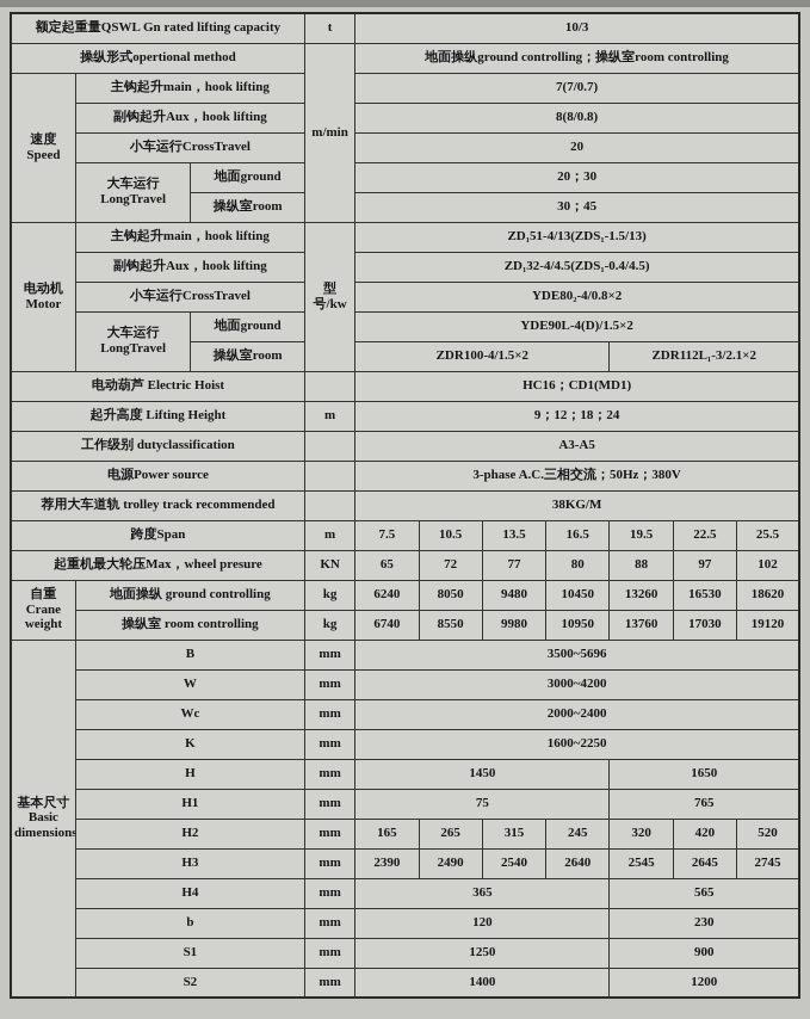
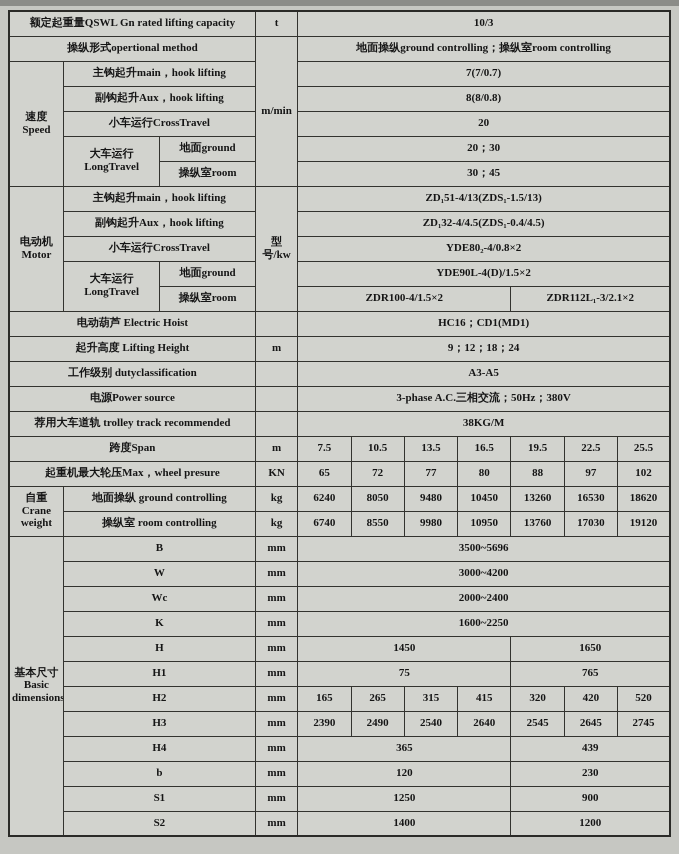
  额定起重量QSWL Gn rated lifting capacity	t	10/3
  操纵形式opertional method	m/min	地面操纵ground controlling；操纵室room controlling
  速度 Speed	主钩起升main，hook lifting	7(7/0.7)
  副钩起升Aux，hook lifting	8(8/0.8)
  小车运行CrossTravel	20
  大车运行 LongTravel	地面ground	20；30
  操纵室room	30；45
  电动机 Motor	主钩起升main，hook lifting	型号/kw	ZD₁51-4/13(ZDS₁-1.5/13)
  副钩起升Aux，hook lifting	ZD₁32-4/4.5(ZDS₁-0.4/4.5)
  小车运行CrossTravel	YDE80₂-4/0.8×2
  大车运行 LongTravel	地面ground	YDE90L-4(D)/1.5×2
  操纵室room	ZDR100-4/1.5×2	ZDR112L₁-3/2.1×2
  电动葫芦 Electric Hoist		HC16；CD1(MD1)
  起升高度 Lifting Height	m	9；12；18；24
  工作级别 dutyclassification		A3-A5
  电源Power source		3-phase A.C.三相交流；50Hz；380V
  荐用大车道轨 trolley track recommended		38KG/M
  跨度Span	m	7.5	10.5	13.5	16.5	19.5	22.5	25.5
  起重机最大轮压Max，wheel presure	KN	65	72	77	80	88	97	102
  自重 Crane weight	地面操纵 ground controlling	kg	6240	8050	9480	10450	13260	16530	18620
  操纵室 room controlling	kg	6740	8550	9980	10950	13760	17030	19120
  基本尺寸 Basic dimensions	B	mm	3500~5696
  W	mm	3000~4200
  Wc	mm	2000~2400
  K	mm	1600~2250
  H	mm	1450	1650
  H1	mm	75	765
- H2	mm	165	265	315	245	320	420	520
+ H2	mm	165	265	315	415	320	420	520
  H3	mm	2390	2490	2540	2640	2545	2645	2745
- H4	mm	365	565
+ H4	mm	365	439
  b	mm	120	230
  S1	mm	1250	900
  S2	mm	1400	1200
